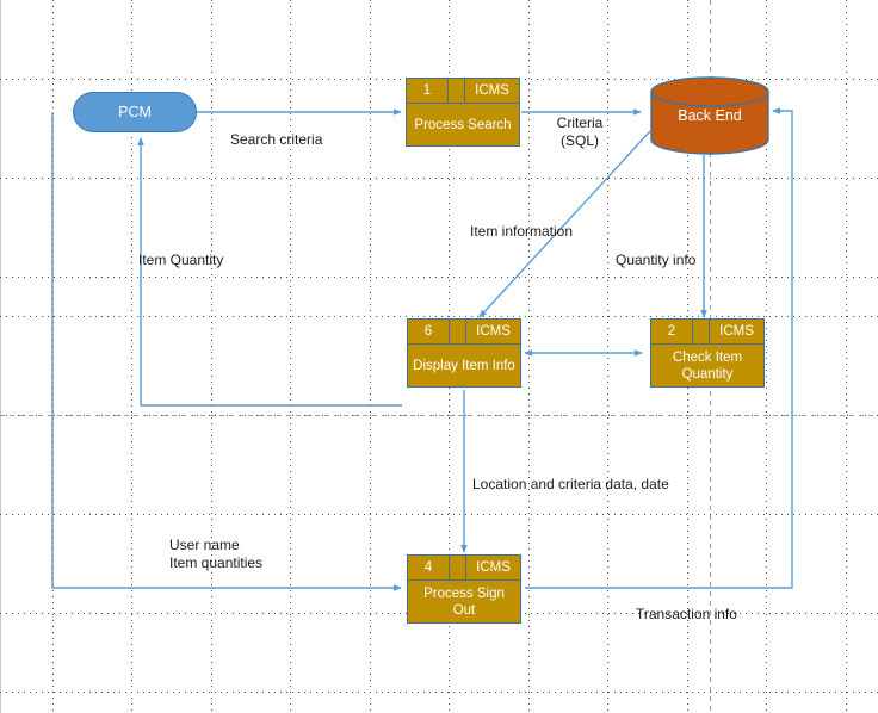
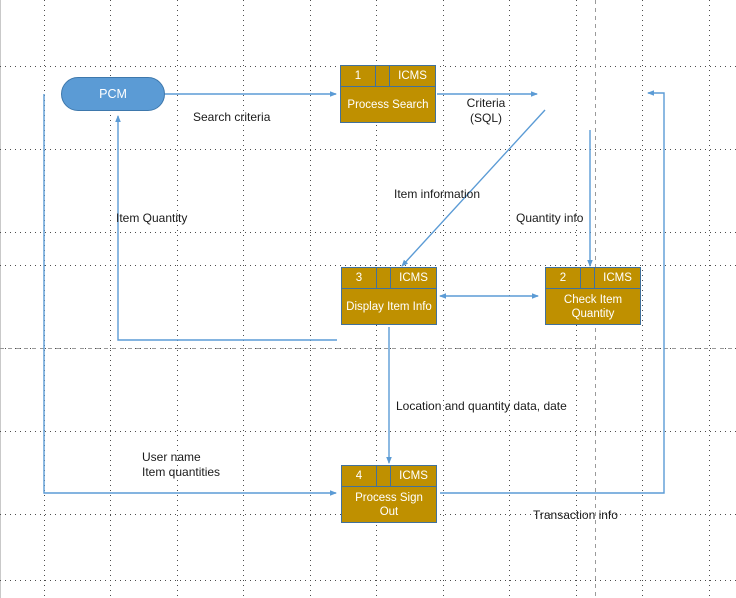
  PCM
  1
  ICMS
  Process Search
- Back End
- 6
+ 3
  ICMS
  Display Item Info
  2
  ICMS
  Check Item Quantity
  4
  ICMS
  Process Sign Out
  Search criteria
  Criteria
  (SQL)
  Item information
  Quantity info
  Item Quantity
- Location and criteria data, date
+ Location and quantity data, date
  User name
  Item quantities
  Transaction info
